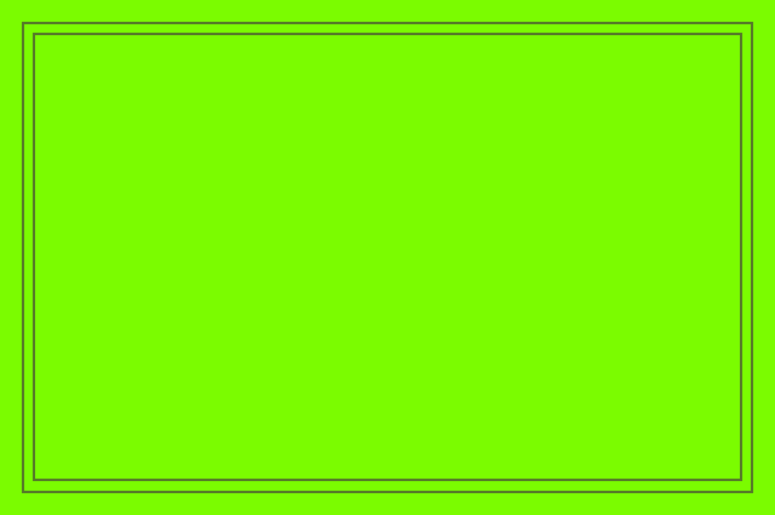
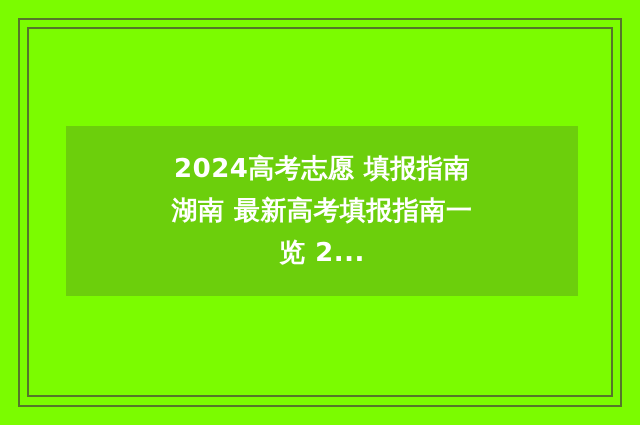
+ 2024高考志愿 填报指南湖南 最新高考填报指南一览 2...
